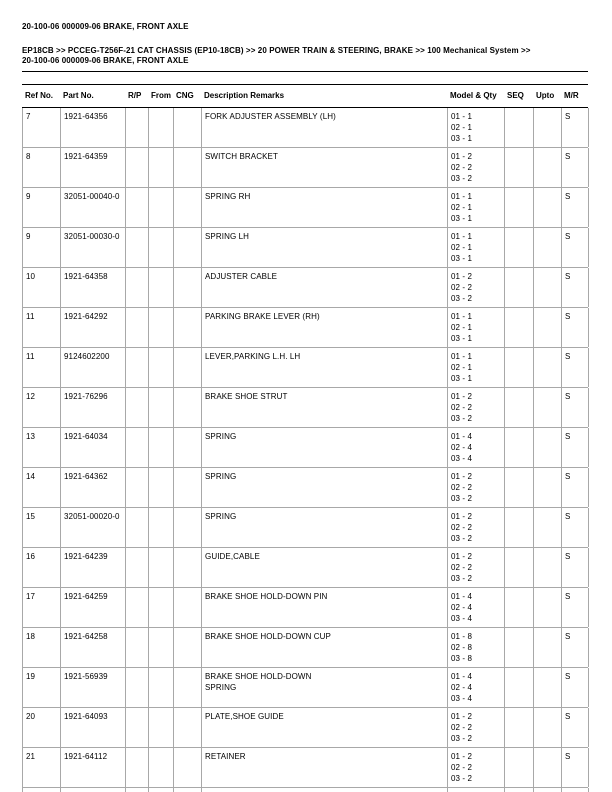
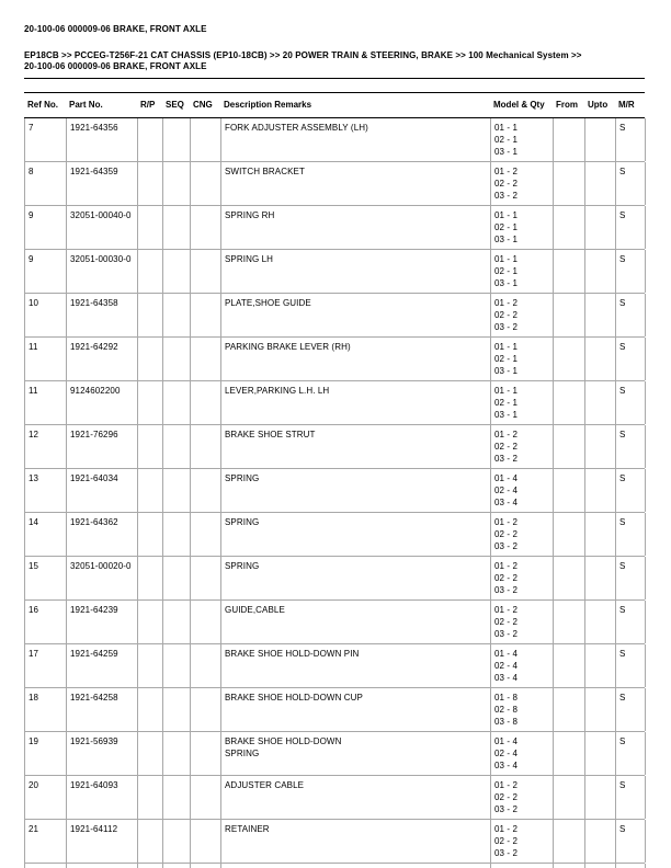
  20-100-06 000009-06 BRAKE, FRONT AXLE
  EP18CB >> PCCEG-T256F-21 CAT CHASSIS (EP10-18CB) >> 20 POWER TRAIN & STEERING, BRAKE >> 100 Mechanical System >>
  20-100-06 000009-06 BRAKE, FRONT AXLE
  Ref No.
  Part No.
  R/P
- From
+ SEQ
  CNG
  Description Remarks
  Model & Qty
- SEQ
+ From
  Upto
  M/R
  7
  1921-64356
  FORK ADJUSTER ASSEMBLY (LH)
  01 - 1
  02 - 1
  03 - 1
  S
  8
  1921-64359
  SWITCH BRACKET
  01 - 2
  02 - 2
  03 - 2
  S
  9
  32051-00040-0
  SPRING RH
  01 - 1
  02 - 1
  03 - 1
  S
  9
  32051-00030-0
  SPRING LH
  01 - 1
  02 - 1
  03 - 1
  S
  10
  1921-64358
- ADJUSTER CABLE
+ PLATE,SHOE GUIDE
  01 - 2
  02 - 2
  03 - 2
  S
  11
  1921-64292
  PARKING BRAKE LEVER (RH)
  01 - 1
  02 - 1
  03 - 1
  S
  11
  9124602200
  LEVER,PARKING L.H. LH
  01 - 1
  02 - 1
  03 - 1
  S
  12
  1921-76296
  BRAKE SHOE STRUT
  01 - 2
  02 - 2
  03 - 2
  S
  13
  1921-64034
  SPRING
  01 - 4
  02 - 4
  03 - 4
  S
  14
  1921-64362
  SPRING
  01 - 2
  02 - 2
  03 - 2
  S
  15
  32051-00020-0
  SPRING
  01 - 2
  02 - 2
  03 - 2
  S
  16
  1921-64239
  GUIDE,CABLE
  01 - 2
  02 - 2
  03 - 2
  S
  17
  1921-64259
  BRAKE SHOE HOLD-DOWN PIN
  01 - 4
  02 - 4
  03 - 4
  S
  18
  1921-64258
  BRAKE SHOE HOLD-DOWN CUP
  01 - 8
  02 - 8
  03 - 8
  S
  19
  1921-56939
  BRAKE SHOE HOLD-DOWN
  SPRING
  01 - 4
  02 - 4
  03 - 4
  S
  20
  1921-64093
- PLATE,SHOE GUIDE
+ ADJUSTER CABLE
  01 - 2
  02 - 2
  03 - 2
  S
  21
  1921-64112
  RETAINER
  01 - 2
  02 - 2
  03 - 2
  S
